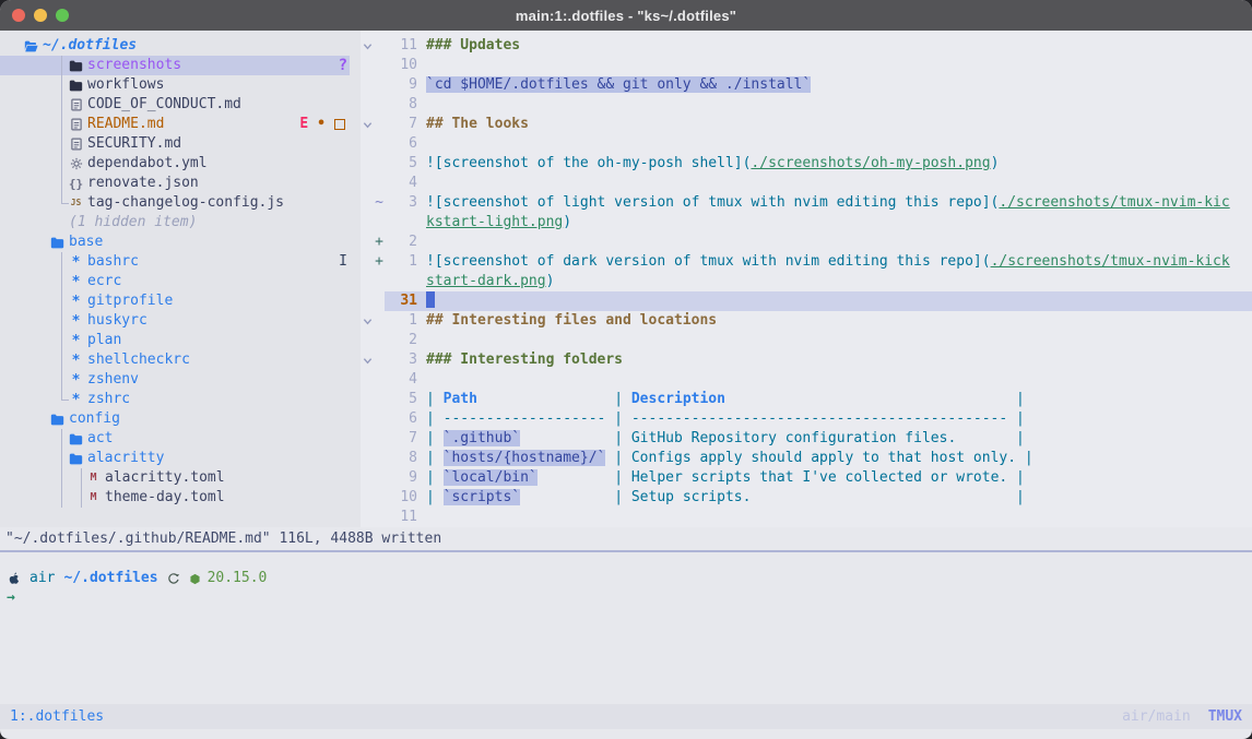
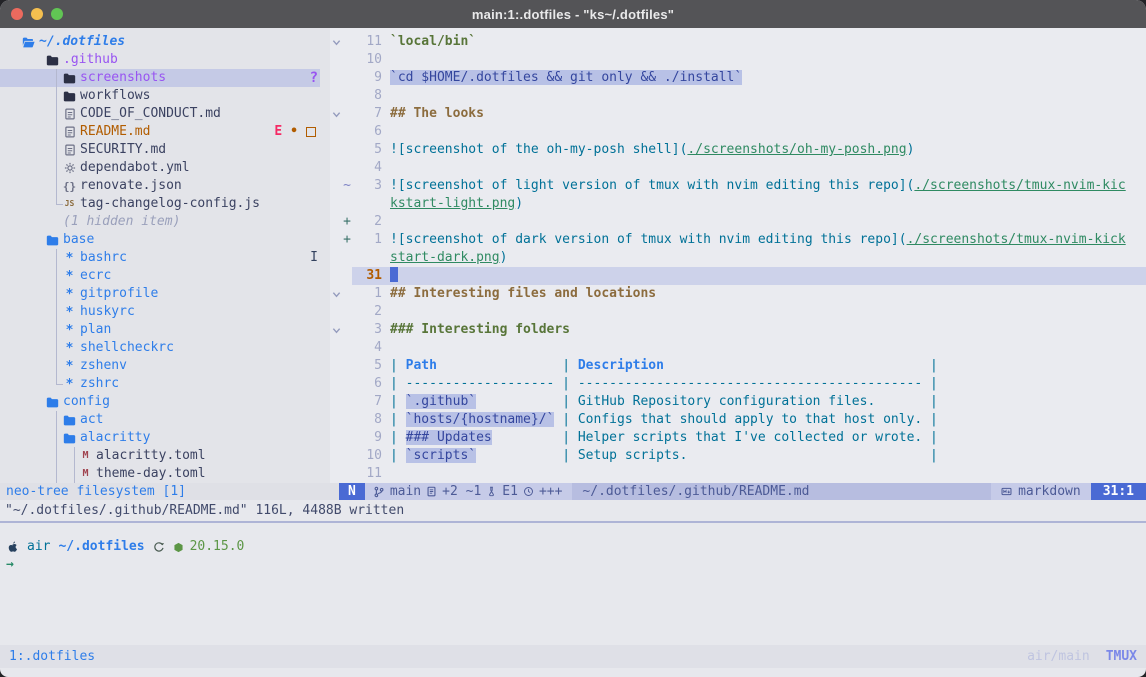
  main:1:.dotfiles - "ks~/.dotfiles"
  ~/.dotfiles
+ .github
  screenshots
  ?
  workflows
  CODE_OF_CONDUCT.md
  README.md
  E
  •
  SECURITY.md
  dependabot.yml
  {}
  renovate.json
  JS
  tag-changelog-config.js
  (1 hidden item)
  base
  *
  bashrc
  I
  *
  ecrc
  *
  gitprofile
  *
  huskyrc
  *
  plan
  *
  shellcheckrc
  *
  zshenv
  *
  zshrc
  config
  act
  alacritty
  M
  alacritty.toml
  M
  theme-day.toml
  11
- ### Updates
+ `local/bin`
  10
  9
  `cd $HOME/.dotfiles && git only && ./install`
  8
  7
  ## The looks
  6
  5
  ![screenshot of the oh-my-posh shell](./screenshots/oh-my-posh.png)
  4
  ~
  3
  ![screenshot of light version of tmux with nvim editing this repo](./screenshots/tmux-nvim-kic
  kstart-light.png)
  +
  2
  +
  1
  ![screenshot of dark version of tmux with nvim editing this repo](./screenshots/tmux-nvim-kick
  start-dark.png)
  31
  1
  ## Interesting files and locations
  2
  3
  ### Interesting folders
  4
  5
  | Path | Description |
  6
  | ------------------- | -------------------------------------------- |
  7
  | `.github` | GitHub Repository configuration files. |
  8
- | `hosts/{hostname}/` | Configs apply should apply to that host only. |
+ | `hosts/{hostname}/` | Configs that should apply to that host only. |
  9
- | `local/bin` | Helper scripts that I've collected or wrote. |
+ | ### Updates | Helper scripts that I've collected or wrote. |
  10
  | `scripts` | Setup scripts. |
  11
+ neo-tree filesystem [1]
+ N
+ main
+ +2 ~1
+ E1
+ +++
+ ~/.dotfiles/.github/README.md
+ markdown
+ 31:1
  "~/.dotfiles/.github/README.md" 116L, 4488B written
  air
  ~/.dotfiles
  20.15.0
  →
  1:.dotfiles
  air/main
  TMUX
